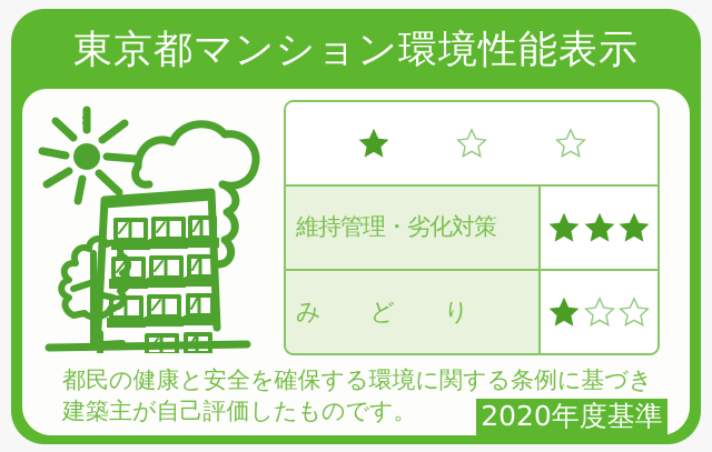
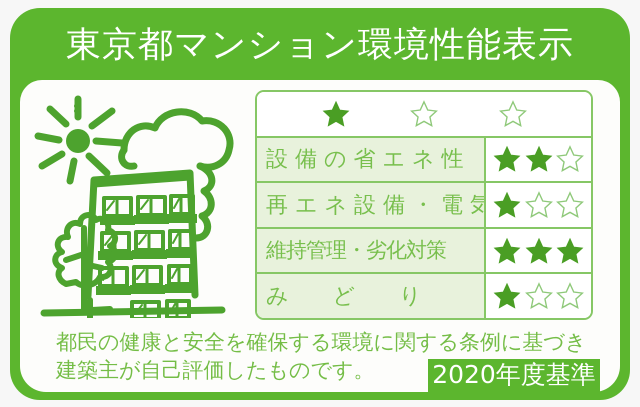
  東京都マンション環境性能表示
+ 設 備 の 省 エ ネ 性
+ 再 エ ネ 設 備 ・ 電 気
  維持管理・劣化対策
  み ど り
  都民の健康と安全を確保する環境に関する条例に基づき
  建築主が自己評価したものです。
  2020年度基準
